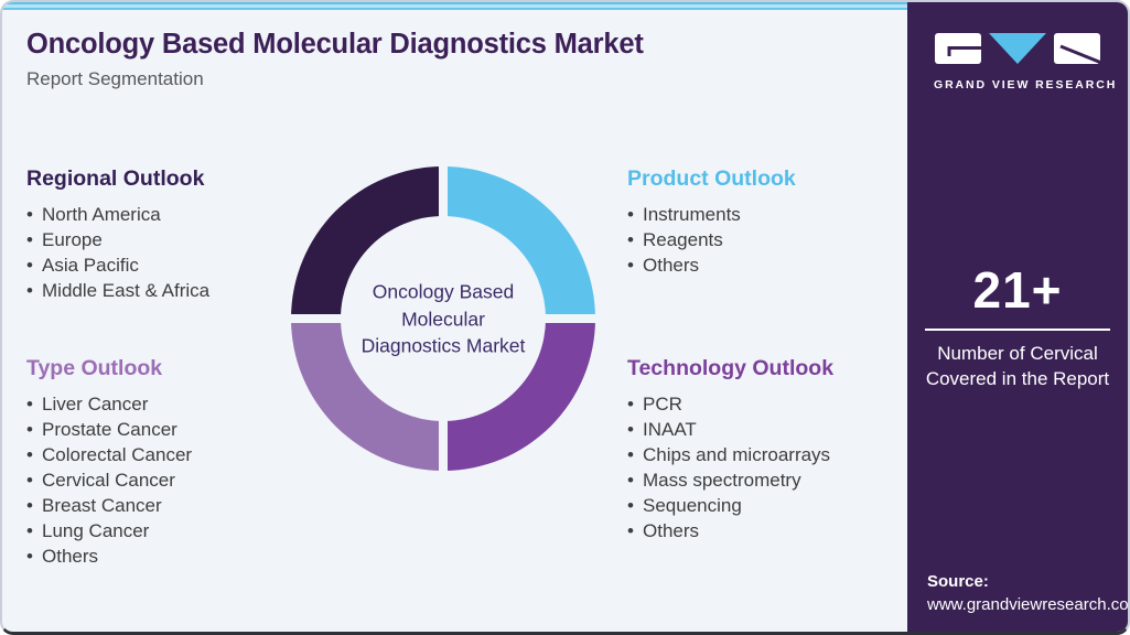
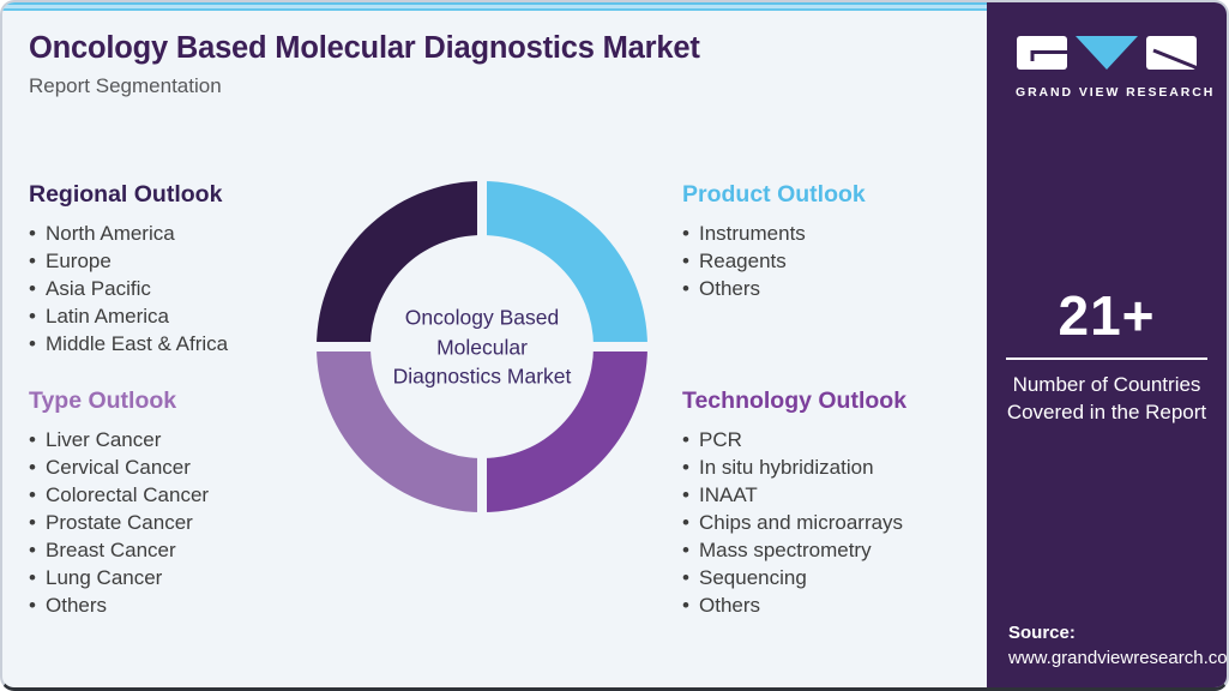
  Oncology Based Molecular Diagnostics Market
  Report Segmentation
  Regional Outlook
  North America
  Europe
  Asia Pacific
+ Latin America
  Middle East & Africa
  Type Outlook
  Liver Cancer
- Prostate Cancer
+ Cervical Cancer
  Colorectal Cancer
- Cervical Cancer
+ Prostate Cancer
  Breast Cancer
  Lung Cancer
  Others
  Product Outlook
  Instruments
  Reagents
  Others
  Technology Outlook
  PCR
+ In situ hybridization
  INAAT
  Chips and microarrays
  Mass spectrometry
  Sequencing
  Others
  Oncology Based Molecular Diagnostics Market
  GRAND VIEW RESEARCH
  21+
- Number of Cervical Covered in the Report
+ Number of Countries Covered in the Report
  Source:
  www.grandviewresearch.co
